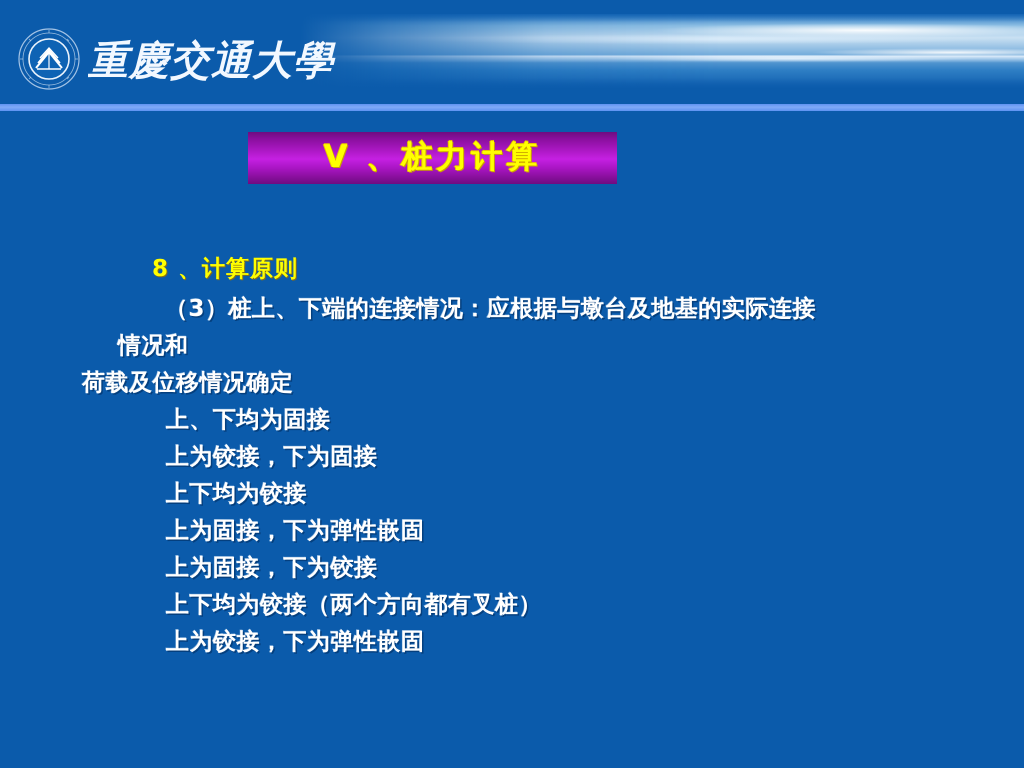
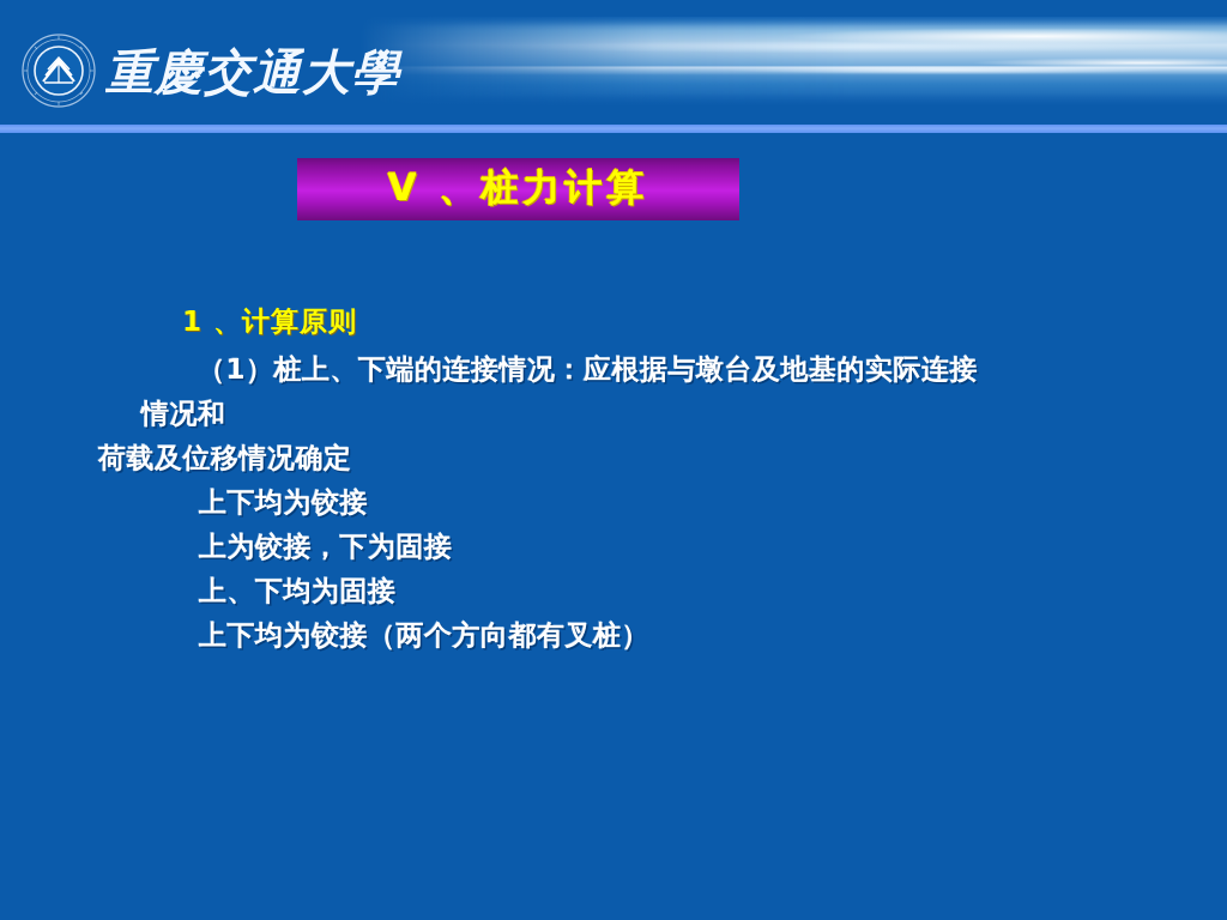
  重慶交通大學
  Ⅴ 、桩力计算
- 8 、计算原则
+ 1 、计算原则
- （3）桩上、下端的连接情况：应根据与墩台及地基的实际连接
+ （1）桩上、下端的连接情况：应根据与墩台及地基的实际连接
  情况和
  荷载及位移情况确定
- 上、下均为固接
+ 上下均为铰接
  上为铰接，下为固接
- 上下均为铰接
+ 上、下均为固接
- 上为固接，下为弹性嵌固
- 上为固接，下为铰接
  上下均为铰接（两个方向都有叉桩）
- 上为铰接，下为弹性嵌固
